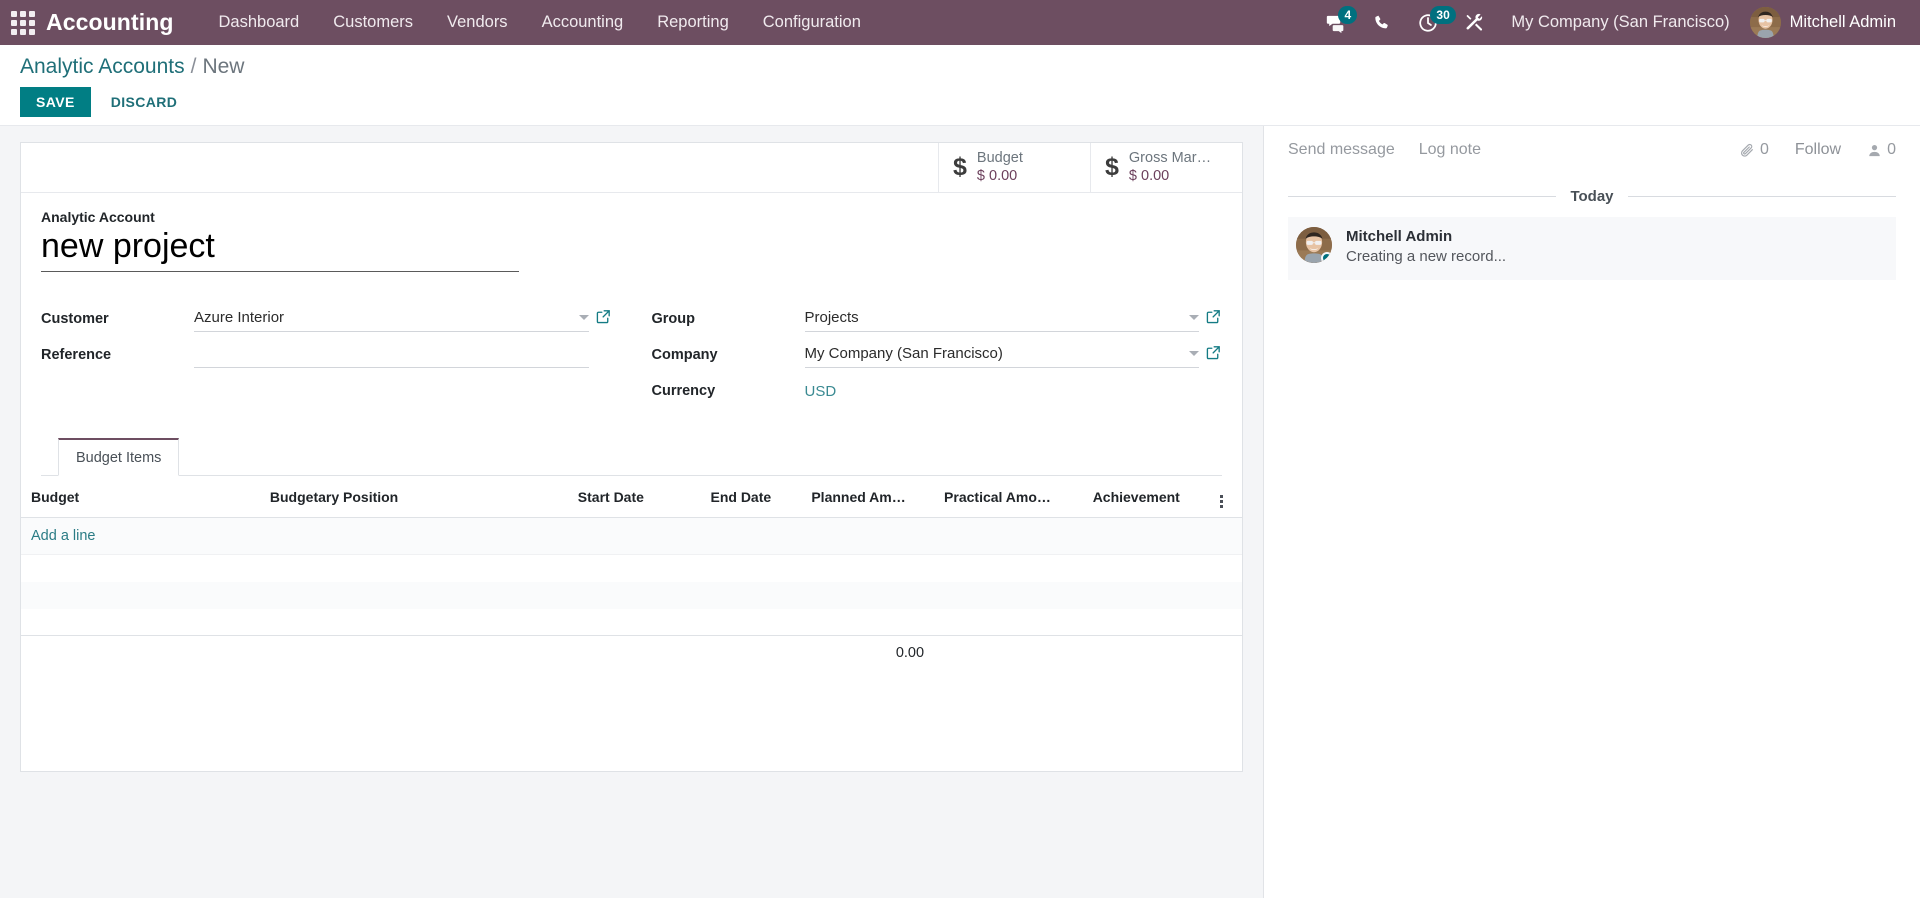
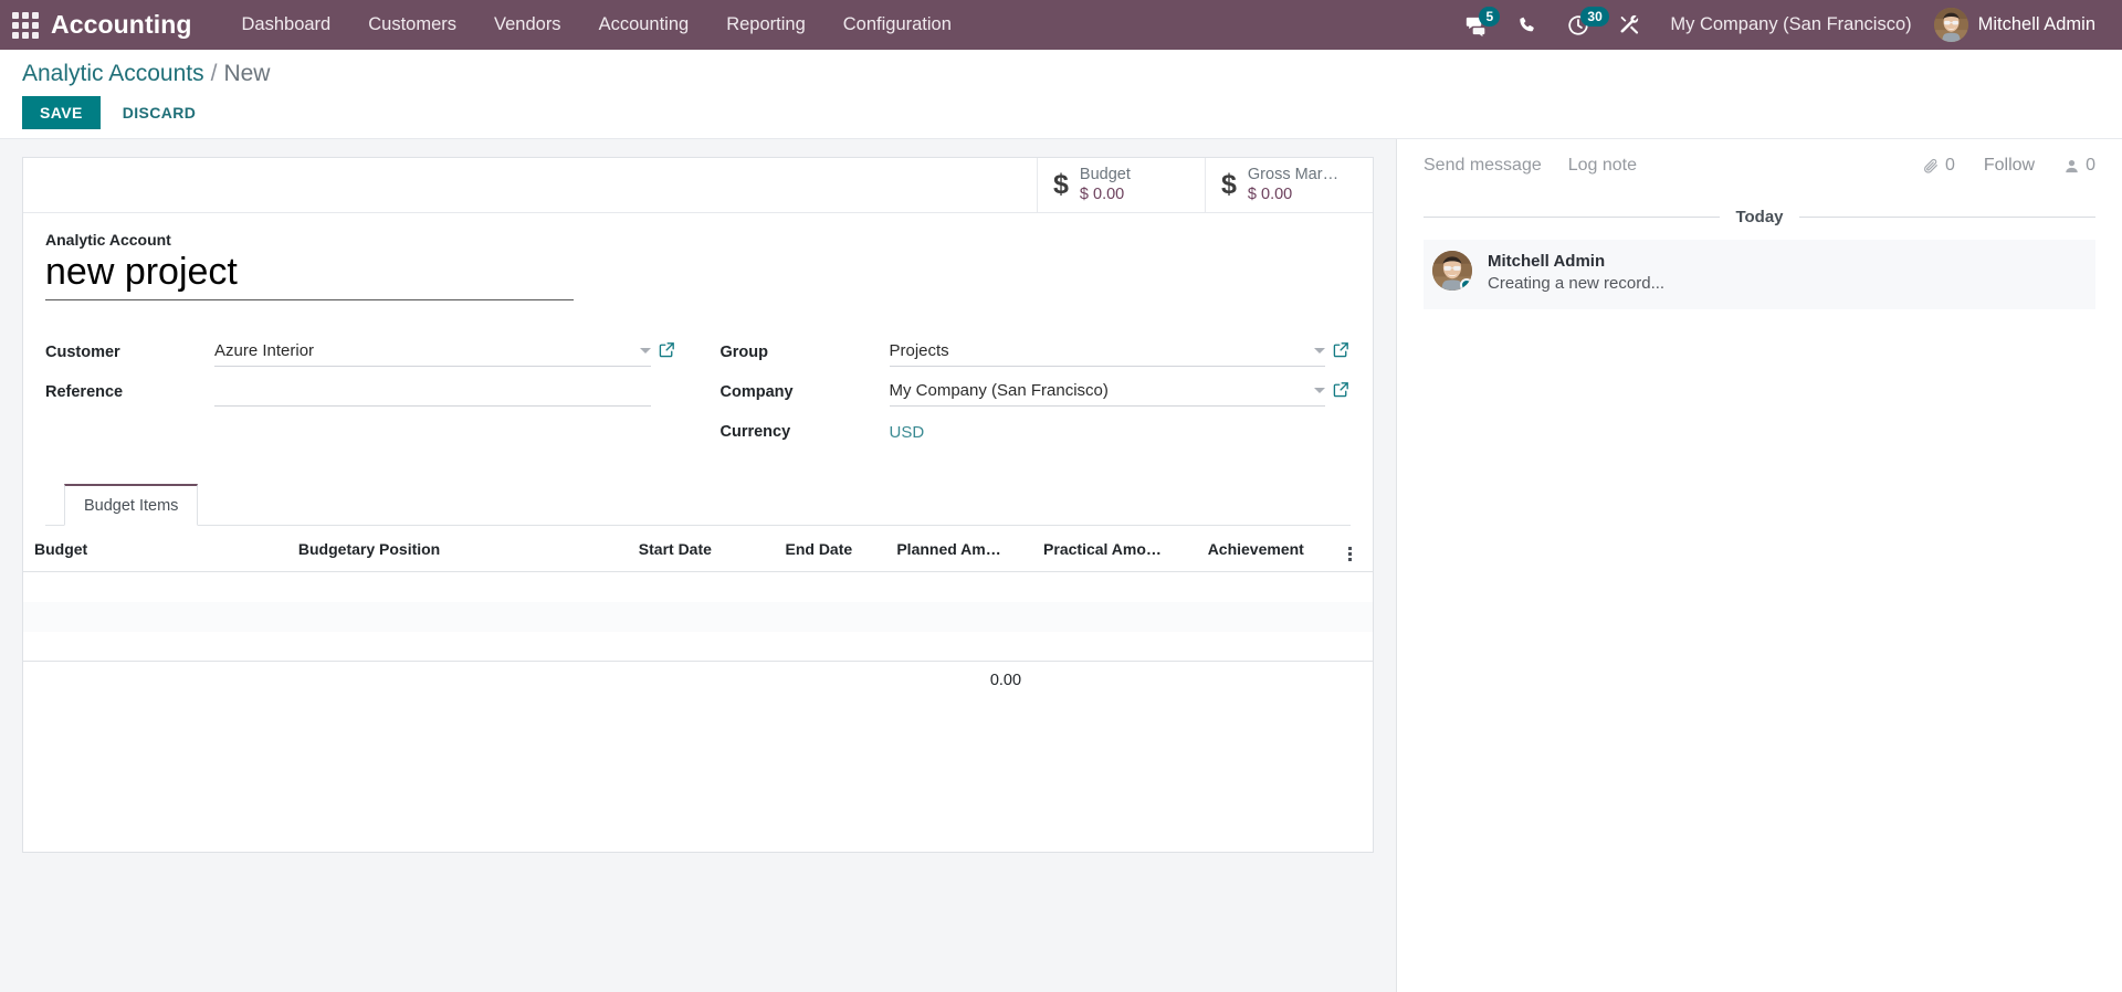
  Accounting
  Dashboard
  Customers
  Vendors
  Accounting
  Reporting
  Configuration
- 4
+ 5
  30
  My Company (San Francisco)
  Mitchell Admin
  Analytic Accounts
  /
  New
  SAVE
  DISCARD
  $
  Budget
  $ 0.00
  $
  Gross Mar…
  $ 0.00
  Analytic Account
  new project
  Customer
  Azure Interior
  Reference
  Group
  Projects
  Company
  My Company (San Francisco)
  Currency
  USD
  Budget Items
  Budget	Budgetary Position	Start Date	End Date	Planned Am…	Practical Amo…	Achievement
- Add a line
  	0.00
  Send message
  Log note
  0
  Follow
  0
  Today
  Mitchell Admin
  Creating a new record...
